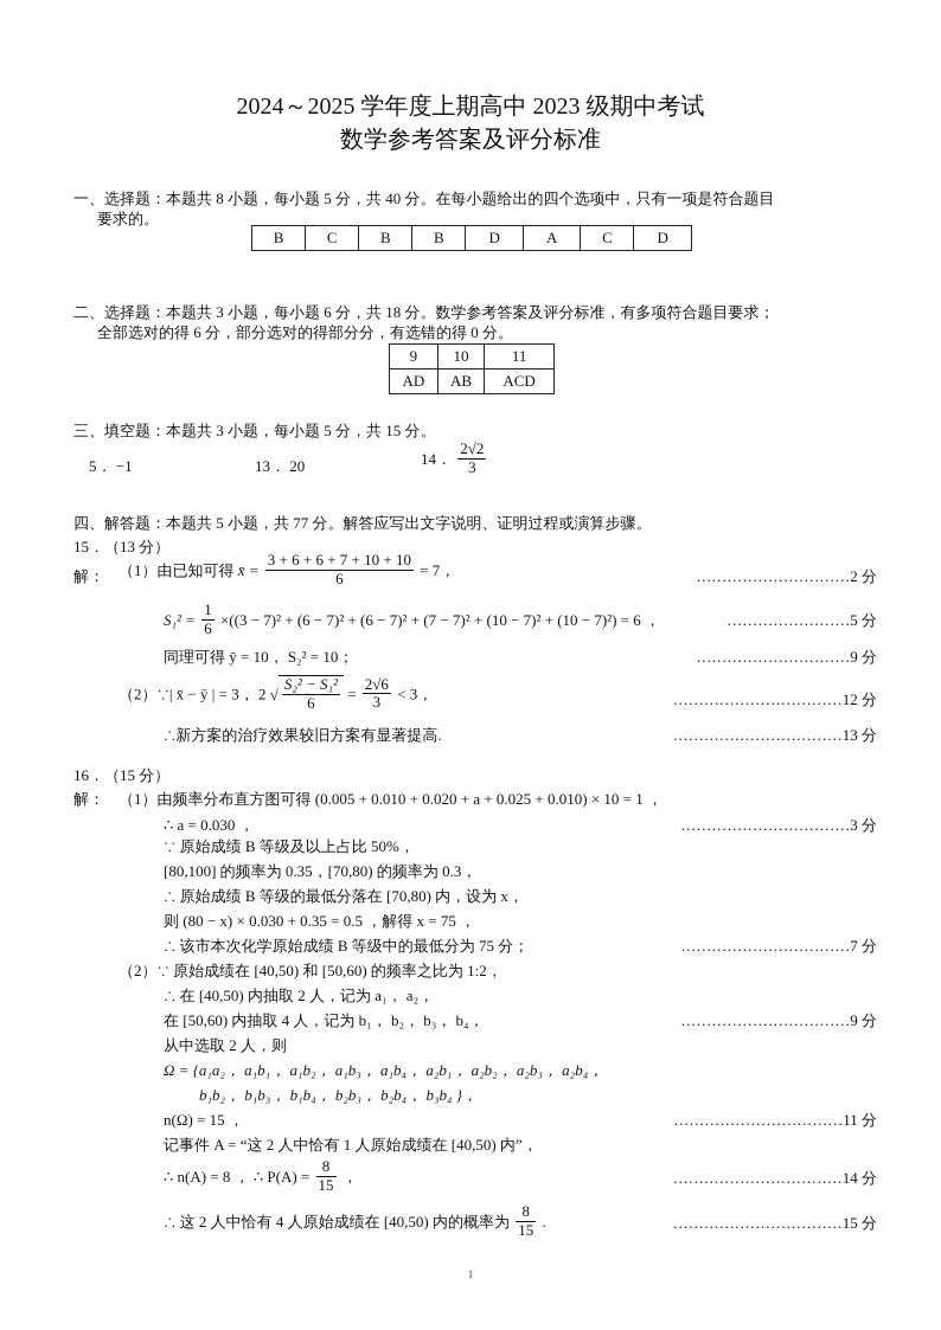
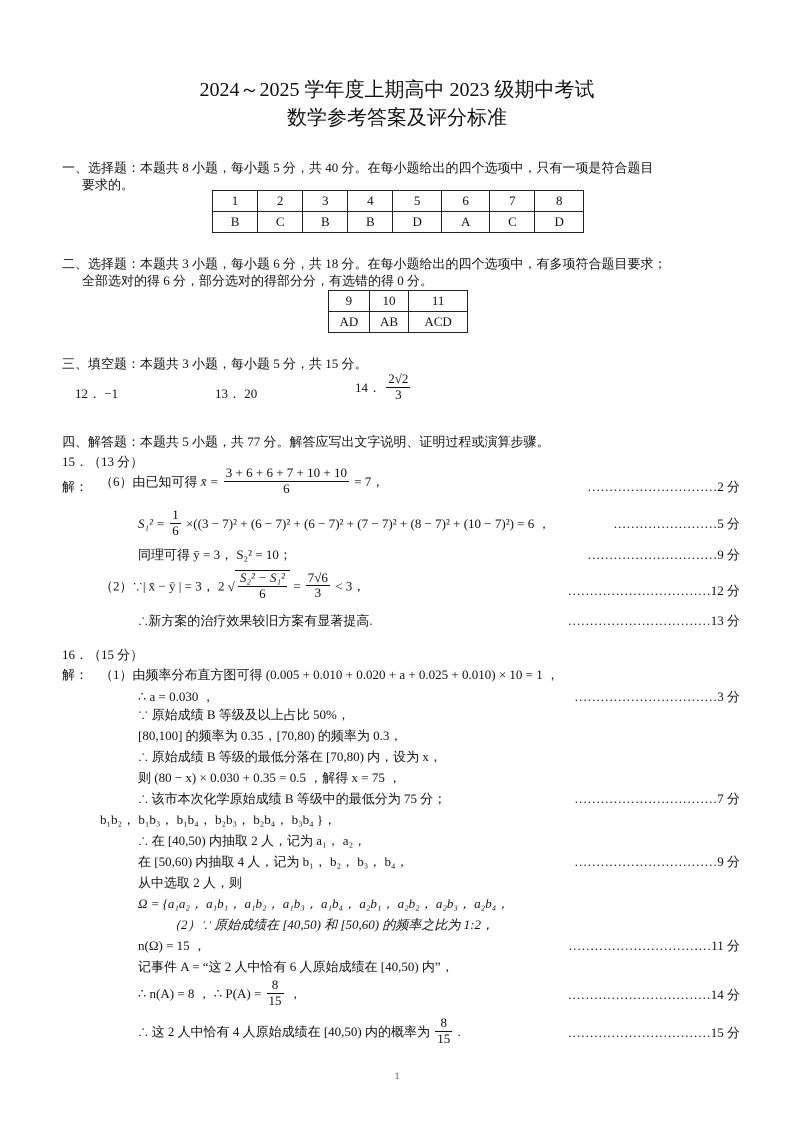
  2024～2025 学年度上期高中 2023 级期中考试
  数学参考答案及评分标准
  一、选择题：本题共 8 小题，每小题 5 分，共 40 分。在每小题给出的四个选项中，只有一项是符合题目
  要求的。
+ 1	2	3	4	5	6	7	8
  B	C	B	B	D	A	C	D
- 二、选择题：本题共 3 小题，每小题 6 分，共 18 分。数学参考答案及评分标准，有多项符合题目要求；
+ 二、选择题：本题共 3 小题，每小题 6 分，共 18 分。在每小题给出的四个选项中，有多项符合题目要求；
  全部选对的得 6 分，部分选对的得部分分，有选错的得 0 分。
  9	10	11
  AD	AB	ACD
  三、填空题：本题共 3 小题，每小题 5 分，共 15 分。
- 5． −1
+ 12． −1
  13． 20
  14．
  2√2
  3
  四、解答题：本题共 5 小题，共 77 分。解答应写出文字说明、证明过程或演算步骤。
  15．（13 分）
  解：
- （1）由已知可得 x̄ =
+ （6）由已知可得 x̄ =
  3 + 6 + 6 + 7 + 10 + 10
  6
  = 7，
  …………………………2 分
  S₁² =
  1
  6
- ×((3 − 7)² + (6 − 7)² + (6 − 7)² + (7 − 7)² + (10 − 7)² + (10 − 7)²) = 6 ，
+ ×((3 − 7)² + (6 − 7)² + (6 − 7)² + (7 − 7)² + (8 − 7)² + (10 − 7)²) = 6 ，
  ……………………5 分
- 同理可得 ȳ = 10， S₂² = 10；
+ 同理可得 ȳ = 3， S₂² = 10；
  …………………………9 分
  （2）∵| x̄ − ȳ | = 3， 2 √
  S₂² − S₁²
  6
  =
- 2√6
+ 7√6
  3
  < 3，
  ……………………………12 分
  ∴新方案的治疗效果较旧方案有显著提高.
  ……………………………13 分
  16．（15 分）
  解：
  （1）由频率分布直方图可得 (0.005 + 0.010 + 0.020 + a + 0.025 + 0.010) × 10 = 1 ，
  ∴ a = 0.030 ，
  ……………………………3 分
  ∵ 原始成绩 B 等级及以上占比 50%，
  [80,100] 的频率为 0.35，[70,80) 的频率为 0.3，
  ∴ 原始成绩 B 等级的最低分落在 [70,80) 内，设为 x，
  则 (80 − x) × 0.030 + 0.35 = 0.5 ，解得 x = 75 ，
  ∴ 该市本次化学原始成绩 B 等级中的最低分为 75 分；
  ……………………………7 分
- （2）∵ 原始成绩在 [40,50) 和 [50,60) 的频率之比为 1:2，
+ b₁b₂， b₁b₃， b₁b₄， b₂b₃， b₂b₄， b₃b₄ }，
  ∴ 在 [40,50) 内抽取 2 人，记为 a₁， a₂，
  在 [50,60) 内抽取 4 人，记为 b₁， b₂， b₃， b₄，
  ……………………………9 分
  从中选取 2 人，则
  Ω = {a₁a₂， a₁b₁， a₁b₂， a₁b₃， a₁b₄， a₂b₁， a₂b₂， a₂b₃， a₂b₄，
- b₁b₂， b₁b₃， b₁b₄， b₂b₃， b₂b₄， b₃b₄ }，
+ （2）∵ 原始成绩在 [40,50) 和 [50,60) 的频率之比为 1:2，
  n(Ω) = 15 ，
  ……………………………11 分
- 记事件 A = “这 2 人中恰有 1 人原始成绩在 [40,50) 内”，
+ 记事件 A = “这 2 人中恰有 6 人原始成绩在 [40,50) 内”，
  ∴ n(A) = 8 ， ∴ P(A) =
  8
  15
  ，
  ……………………………14 分
  ∴ 这 2 人中恰有 4 人原始成绩在 [40,50) 内的概率为
  8
  15
  .
  ……………………………15 分
  1
